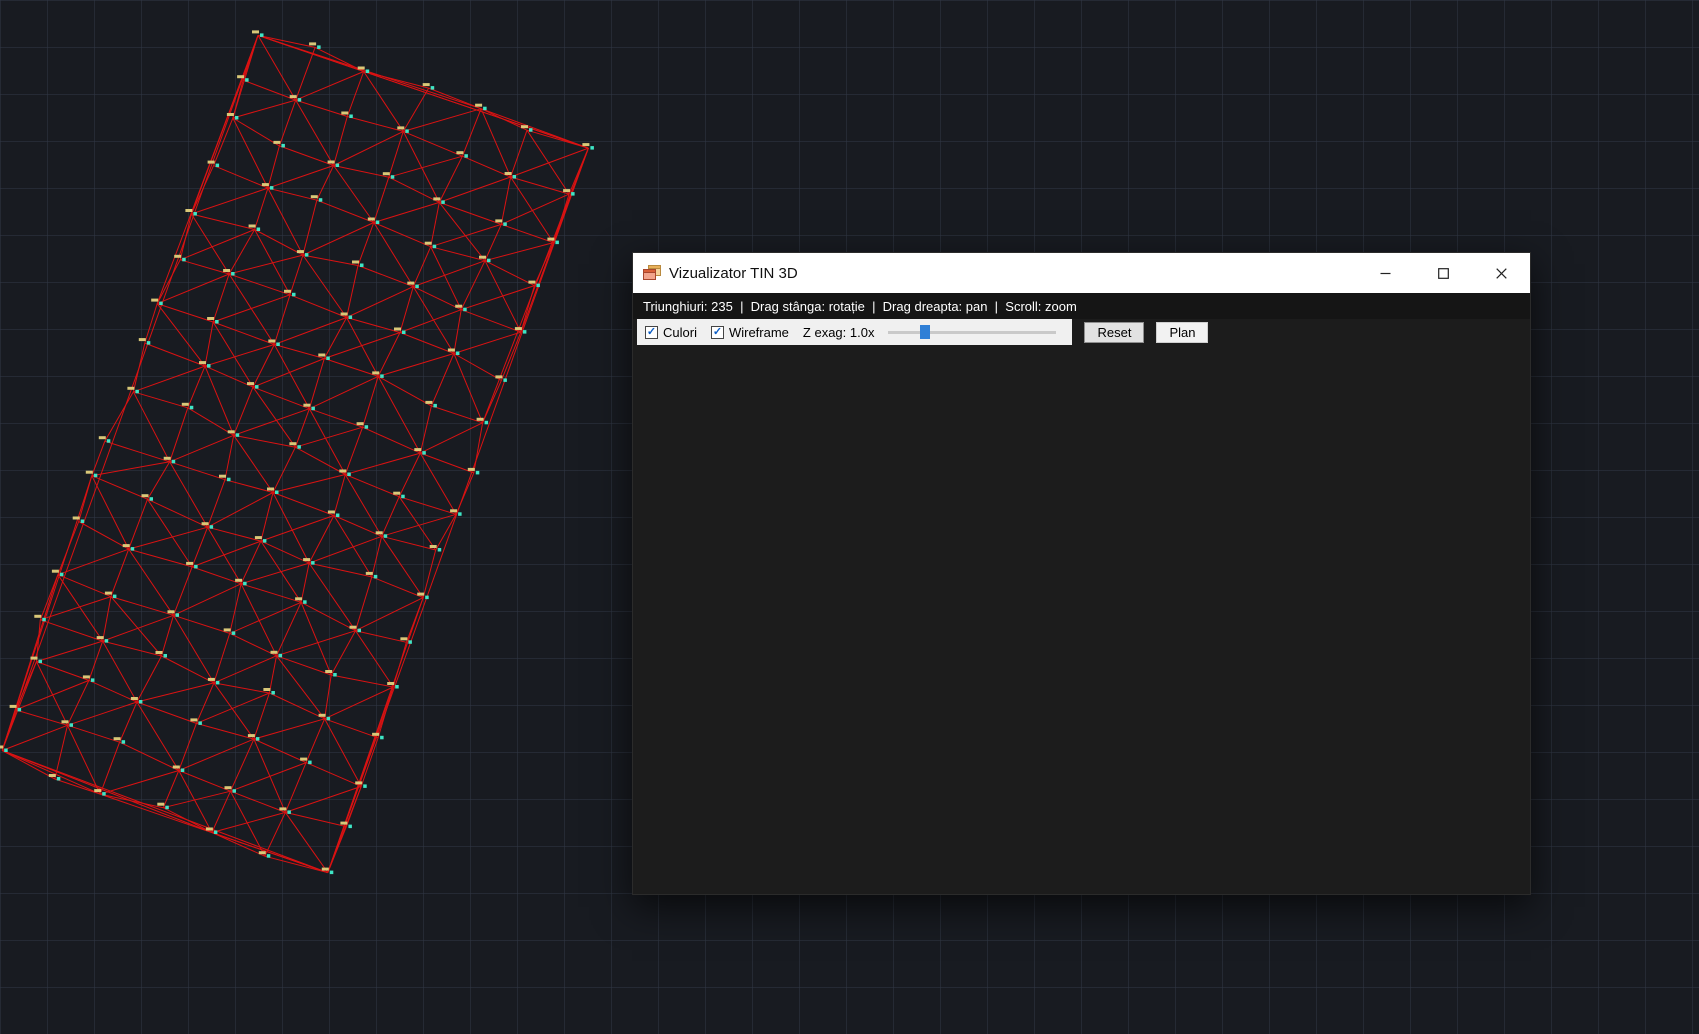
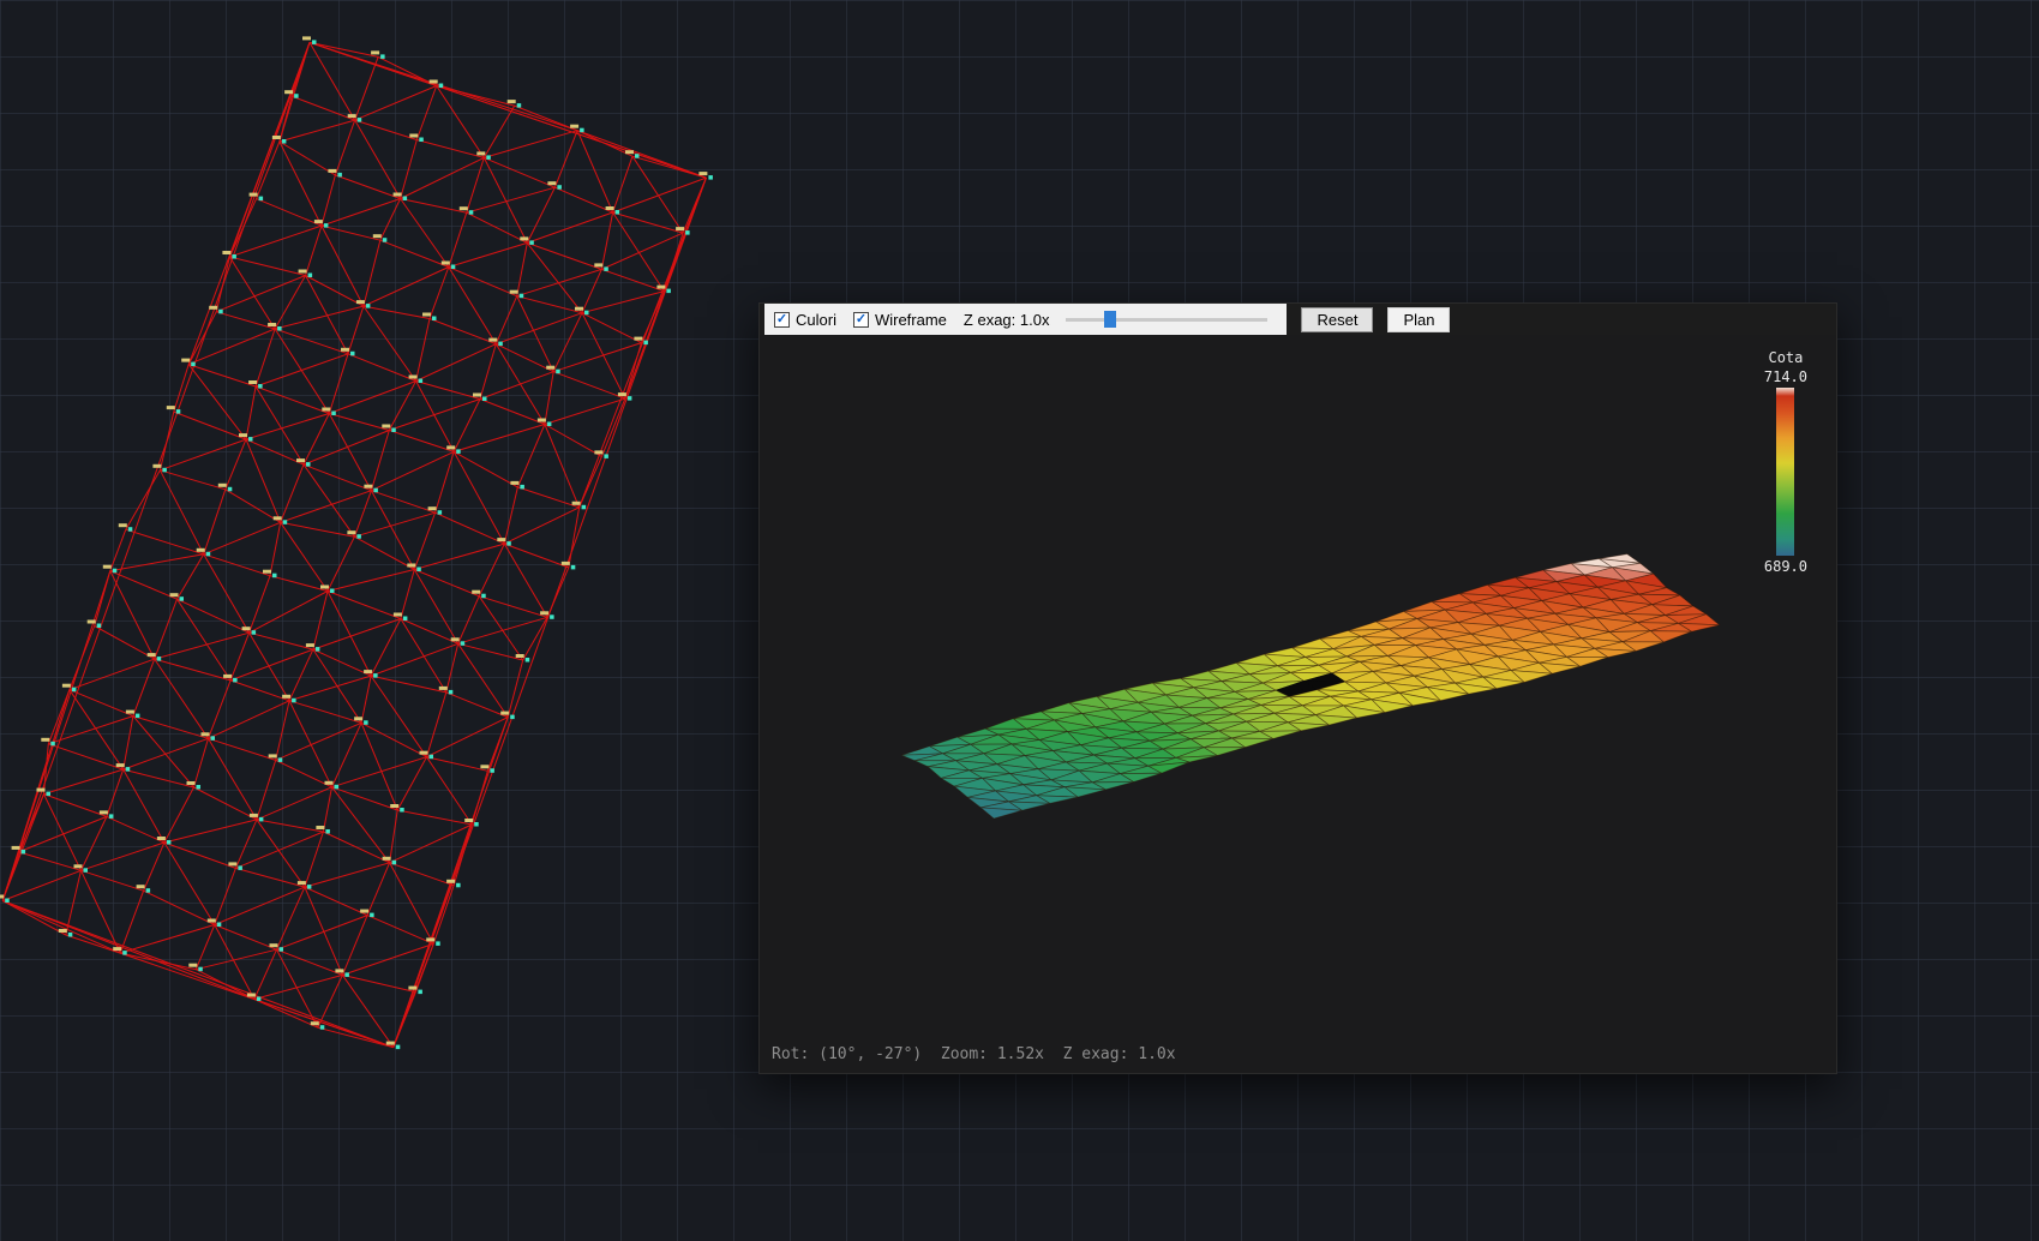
- Vizualizator TIN 3D
- Triunghiuri: 235 | Drag stânga: rotație | Drag dreapta: pan | Scroll: zoom
  ✓
  Culori
  ✓
  Wireframe
  Z exag: 1.0x
  Reset
  Plan
+ Cota
+ 714.0
+ 689.0
+ Rot: (10°, -27°) Zoom: 1.52x Z exag: 1.0x
